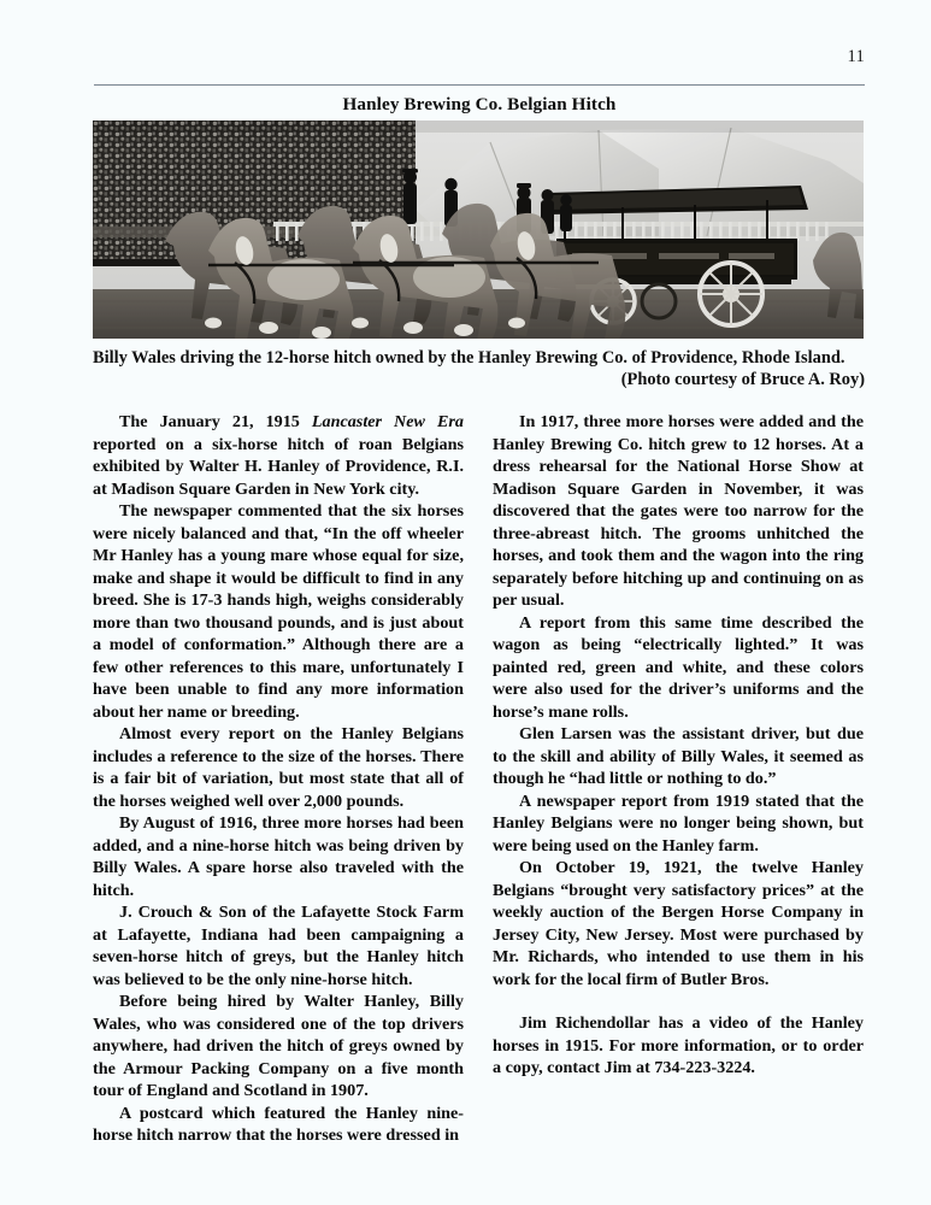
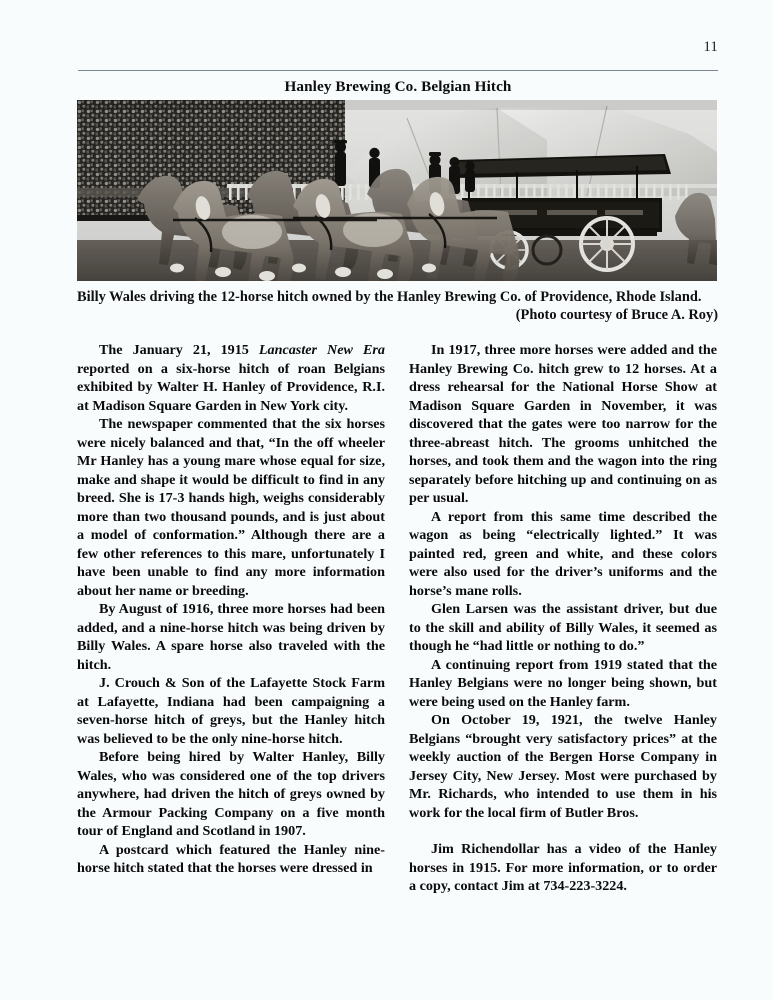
  11
  Hanley Brewing Co. Belgian Hitch
  Billy Wales driving the 12-horse hitch owned by the Hanley Brewing Co. of Providence, Rhode Island.
  (Photo courtesy of Bruce A. Roy)
  The January 21, 1915 Lancaster New Era reported on a six-horse hitch of roan Belgians exhibited by Walter H. Hanley of Providence, R.I. at Madison Square Garden in New York city.
  The newspaper commented that the six horses were nicely balanced and that, “In the off wheeler Mr Hanley has a young mare whose equal for size, make and shape it would be difficult to find in any breed. She is 17-3 hands high, weighs considerably more than two thousand pounds, and is just about a model of conformation.” Although there are a few other references to this mare, unfortunately I have been unable to find any more information about her name or breeding.
- Almost every report on the Hanley Belgians includes a reference to the size of the horses. There is a fair bit of variation, but most state that all of the horses weighed well over 2,000 pounds.
  By August of 1916, three more horses had been added, and a nine-horse hitch was being driven by Billy Wales. A spare horse also traveled with the hitch.
  J. Crouch & Son of the Lafayette Stock Farm at Lafayette, Indiana had been campaigning a seven-horse hitch of greys, but the Hanley hitch was believed to be the only nine-horse hitch.
  Before being hired by Walter Hanley, Billy Wales, who was considered one of the top drivers anywhere, had driven the hitch of greys owned by the Armour Packing Company on a five month tour of England and Scotland in 1907.
- A postcard which featured the Hanley nine-horse hitch narrow that the horses were dressed in
+ A postcard which featured the Hanley nine-horse hitch stated that the horses were dressed in
  In 1917, three more horses were added and the Hanley Brewing Co. hitch grew to 12 horses. At a dress rehearsal for the National Horse Show at Madison Square Garden in November, it was discovered that the gates were too narrow for the three-abreast hitch. The grooms unhitched the horses, and took them and the wagon into the ring separately before hitching up and continuing on as per usual.
  A report from this same time described the wagon as being “electrically lighted.” It was painted red, green and white, and these colors were also used for the driver’s uniforms and the horse’s mane rolls.
  Glen Larsen was the assistant driver, but due to the skill and ability of Billy Wales, it seemed as though he “had little or nothing to do.”
- A newspaper report from 1919 stated that the Hanley Belgians were no longer being shown, but were being used on the Hanley farm.
+ A continuing report from 1919 stated that the Hanley Belgians were no longer being shown, but were being used on the Hanley farm.
  On October 19, 1921, the twelve Hanley Belgians “brought very satisfactory prices” at the weekly auction of the Bergen Horse Company in Jersey City, New Jersey. Most were purchased by Mr. Richards, who intended to use them in his work for the local firm of Butler Bros.
  Jim Richendollar has a video of the Hanley horses in 1915. For more information, or to order a copy, contact Jim at 734-223-3224.
